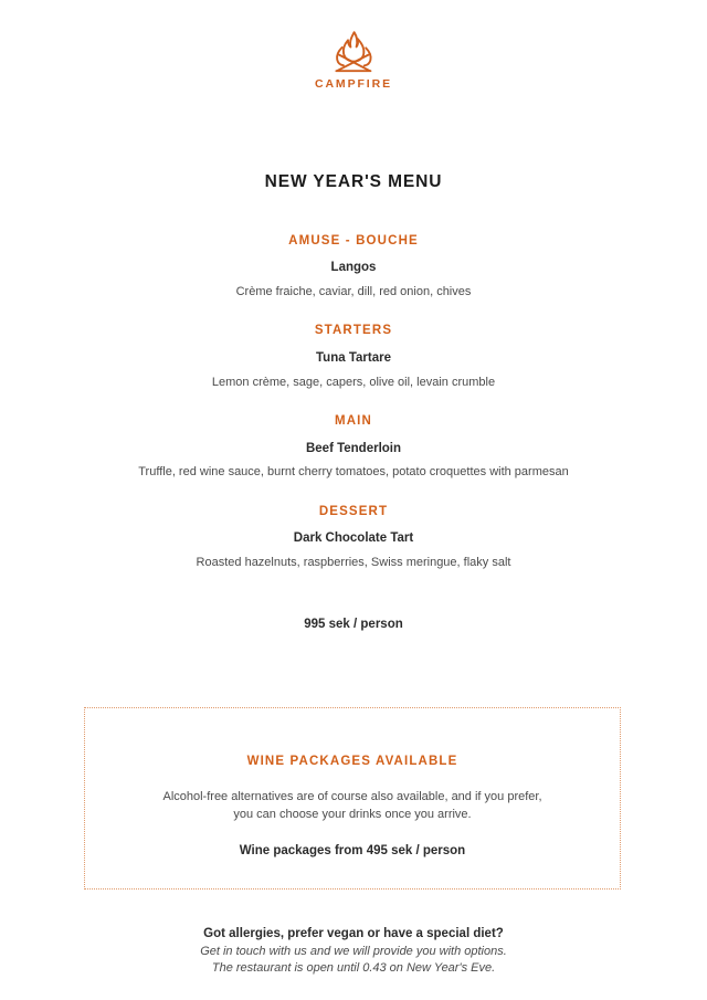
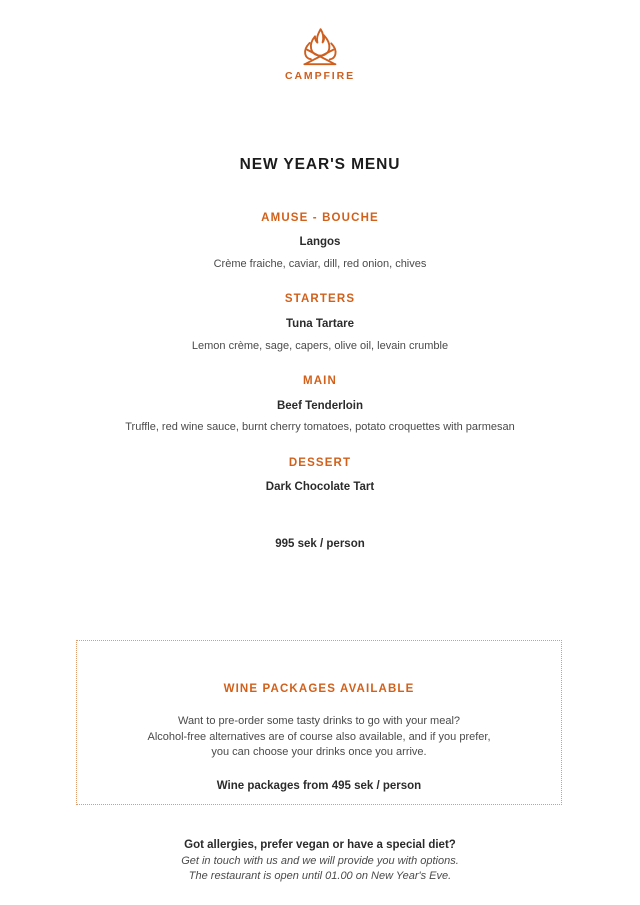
  CAMPFIRE
  NEW YEAR'S MENU
  AMUSE - BOUCHE
  Langos
  Crème fraiche, caviar, dill, red onion, chives
  STARTERS
  Tuna Tartare
  Lemon crème, sage, capers, olive oil, levain crumble
  MAIN
  Beef Tenderloin
  Truffle, red wine sauce, burnt cherry tomatoes, potato croquettes with parmesan
  DESSERT
  Dark Chocolate Tart
- Roasted hazelnuts, raspberries, Swiss meringue, flaky salt
  995 sek / person
  WINE PACKAGES AVAILABLE
+ Want to pre-order some tasty drinks to go with your meal?
  Alcohol-free alternatives are of course also available, and if you prefer,
  you can choose your drinks once you arrive.
  Wine packages from 495 sek / person
  Got allergies, prefer vegan or have a special diet?
  Get in touch with us and we will provide you with options.
- The restaurant is open until 0.43 on New Year's Eve.
+ The restaurant is open until 01.00 on New Year's Eve.
